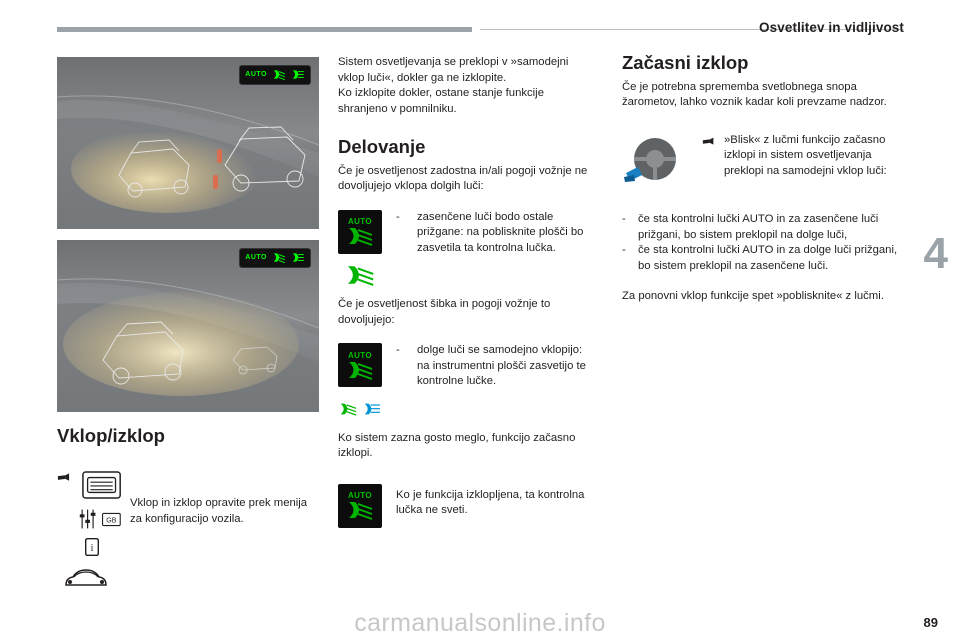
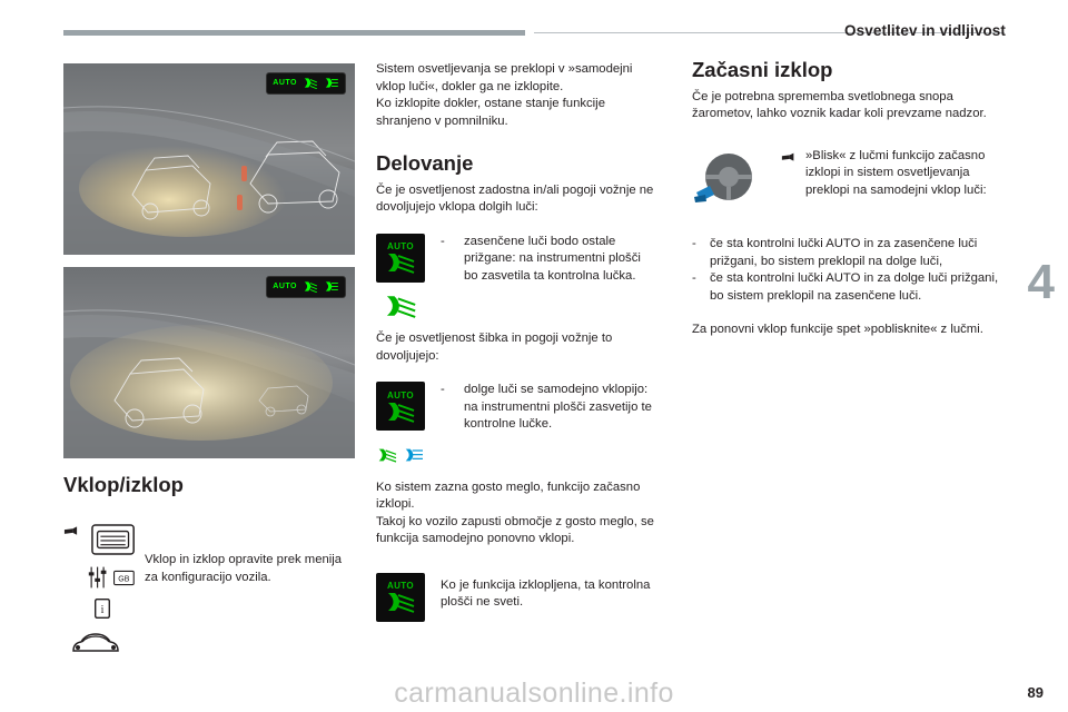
  Osvetlitev in vidljivost
  4
  Vklop/izklop
  i
  Vklop in izklop opravite prek menija za konfiguracijo vozila.
  Sistem osvetljevanja se preklopi v »samodejni vklop luči«, dokler ga ne izklopite.
  Ko izklopite dokler, ostane stanje funkcije shranjeno v pomnilniku.
  Delovanje
  Če je osvetljenost zadostna in/ali pogoji vožnje ne dovoljujejo vklopa dolgih luči:
  AUTO
  -
- zasenčene luči bodo ostale prižgane: na poblisknite plošči bo zasvetila ta kontrolna lučka.
+ zasenčene luči bodo ostale prižgane: na instrumentni plošči bo zasvetila ta kontrolna lučka.
  Če je osvetljenost šibka in pogoji vožnje to dovoljujejo:
  AUTO
  -
  dolge luči se samodejno vklopijo: na instrumentni plošči zasvetijo te kontrolne lučke.
  Ko sistem zazna gosto meglo, funkcijo začasno izklopi.
+ Takoj ko vozilo zapusti območje z gosto meglo, se funkcija samodejno ponovno vklopi.
  AUTO
- Ko je funkcija izklopljena, ta kontrolna lučka ne sveti.
+ Ko je funkcija izklopljena, ta kontrolna plošči ne sveti.
  Začasni izklop
  Če je potrebna sprememba svetlobnega snopa žarometov, lahko voznik kadar koli prevzame nadzor.
  »Blisk« z lučmi funkcijo začasno izklopi in sistem osvetljevanja preklopi na samodejni vklop luči:
  -
  če sta kontrolni lučki AUTO in za zasenčene luči prižgani, bo sistem preklopil na dolge luči,
  -
  če sta kontrolni lučki AUTO in za dolge luči prižgani, bo sistem preklopil na zasenčene luči.
  Za ponovni vklop funkcije spet »poblisknite« z lučmi.
  89
  carmanualsonline.info
